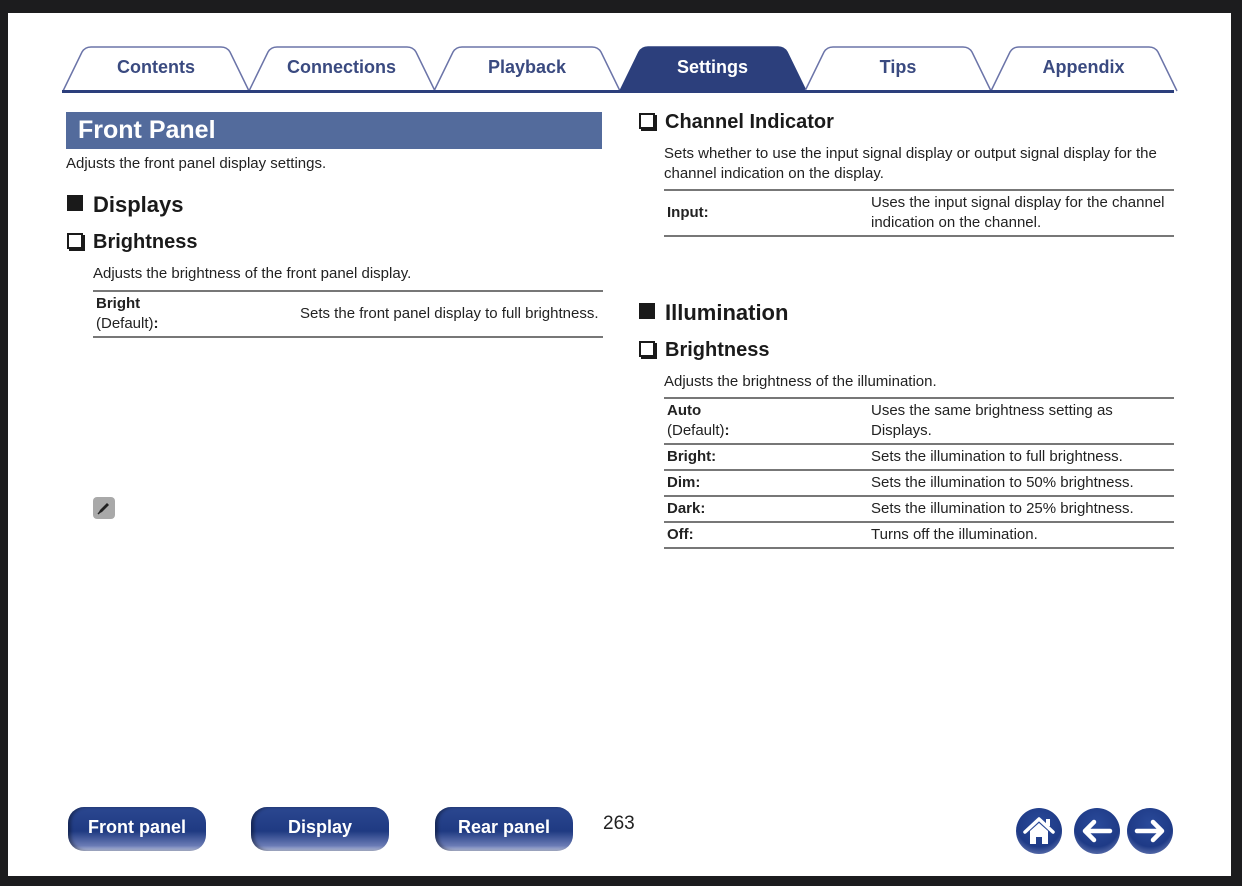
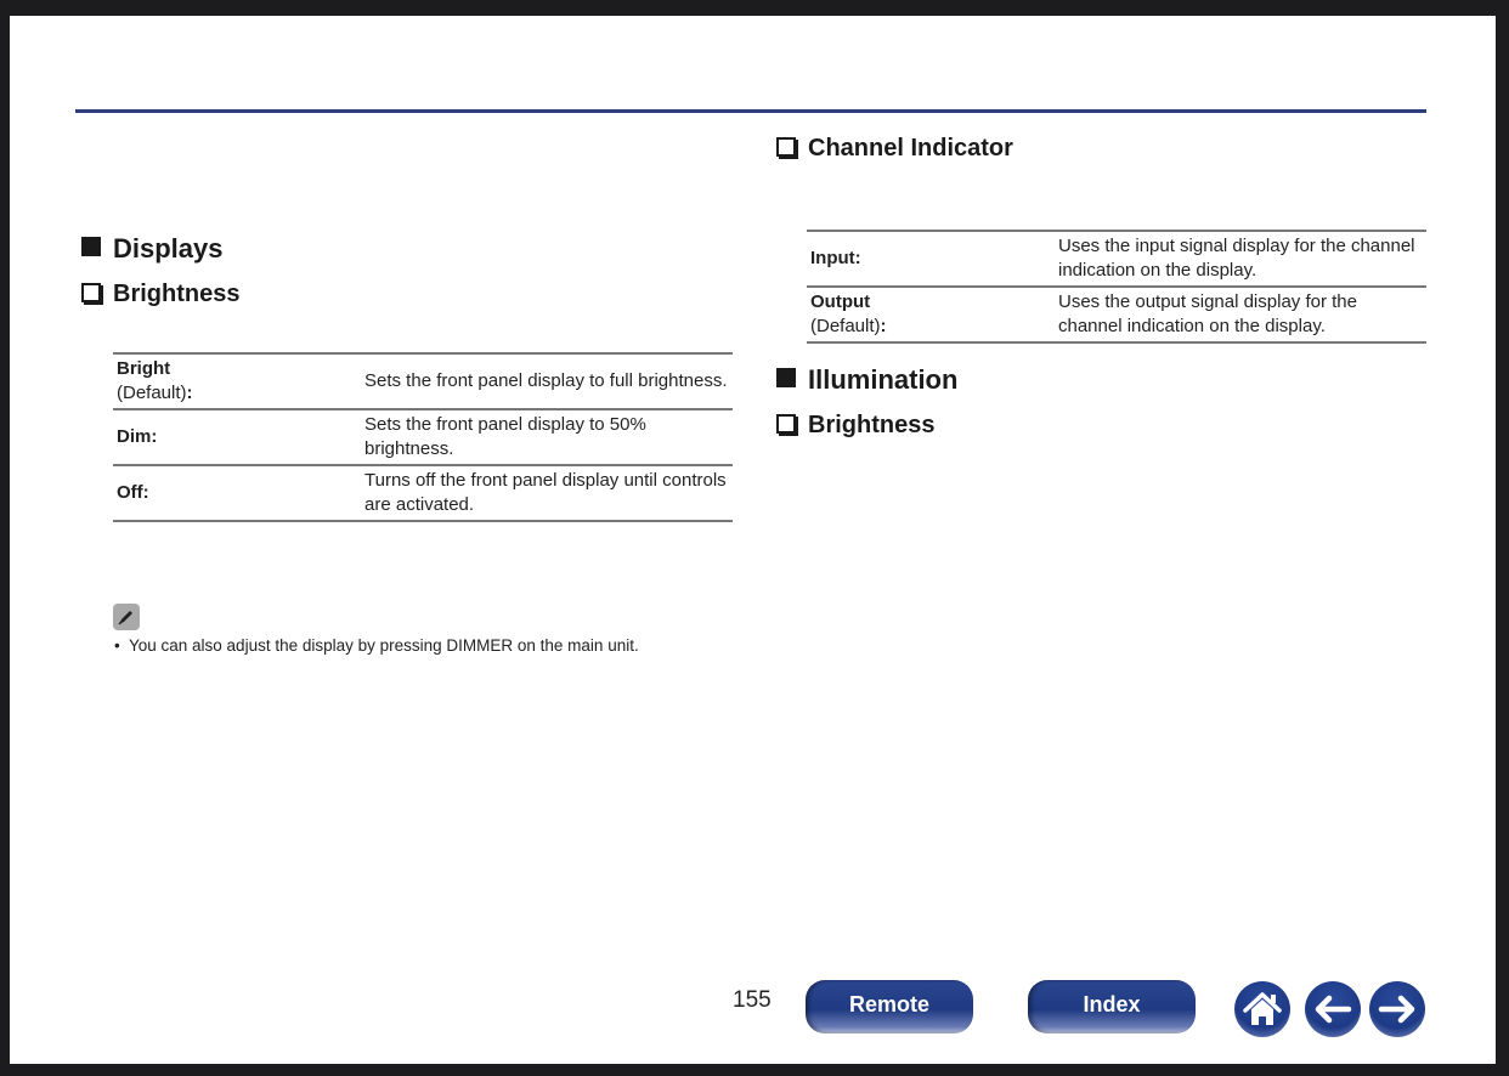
- Contents
- Connections
- Playback
- Settings
- Tips
- Appendix
- Front Panel
- Adjusts the front panel display settings.
  Displays
  Brightness
- Adjusts the brightness of the front panel display.
  Bright(Default):	Sets the front panel display to full brightness.
+ Dim:	Sets the front panel display to 50% brightness.
+ Off:	Turns off the front panel display until controls are activated.
+ • You can also adjust the display by pressing DIMMER on the main unit.
  Channel Indicator
- Sets whether to use the input signal display or output signal display for the channel indication on the display.
- Input:	Uses the input signal display for the channel indication on the channel.
+ Input:	Uses the input signal display for the channel indication on the display.
+ Output(Default):	Uses the output signal display for the channel indication on the display.
  Illumination
  Brightness
- Adjusts the brightness of the illumination.
- Auto(Default):	Uses the same brightness setting as Displays.
- Bright:	Sets the illumination to full brightness.
- Dim:	Sets the illumination to 50% brightness.
- Dark:	Sets the illumination to 25% brightness.
- Off:	Turns off the illumination.
- Front panel
- Display
- Rear panel
- 263
+ 155
+ Remote
+ Index
